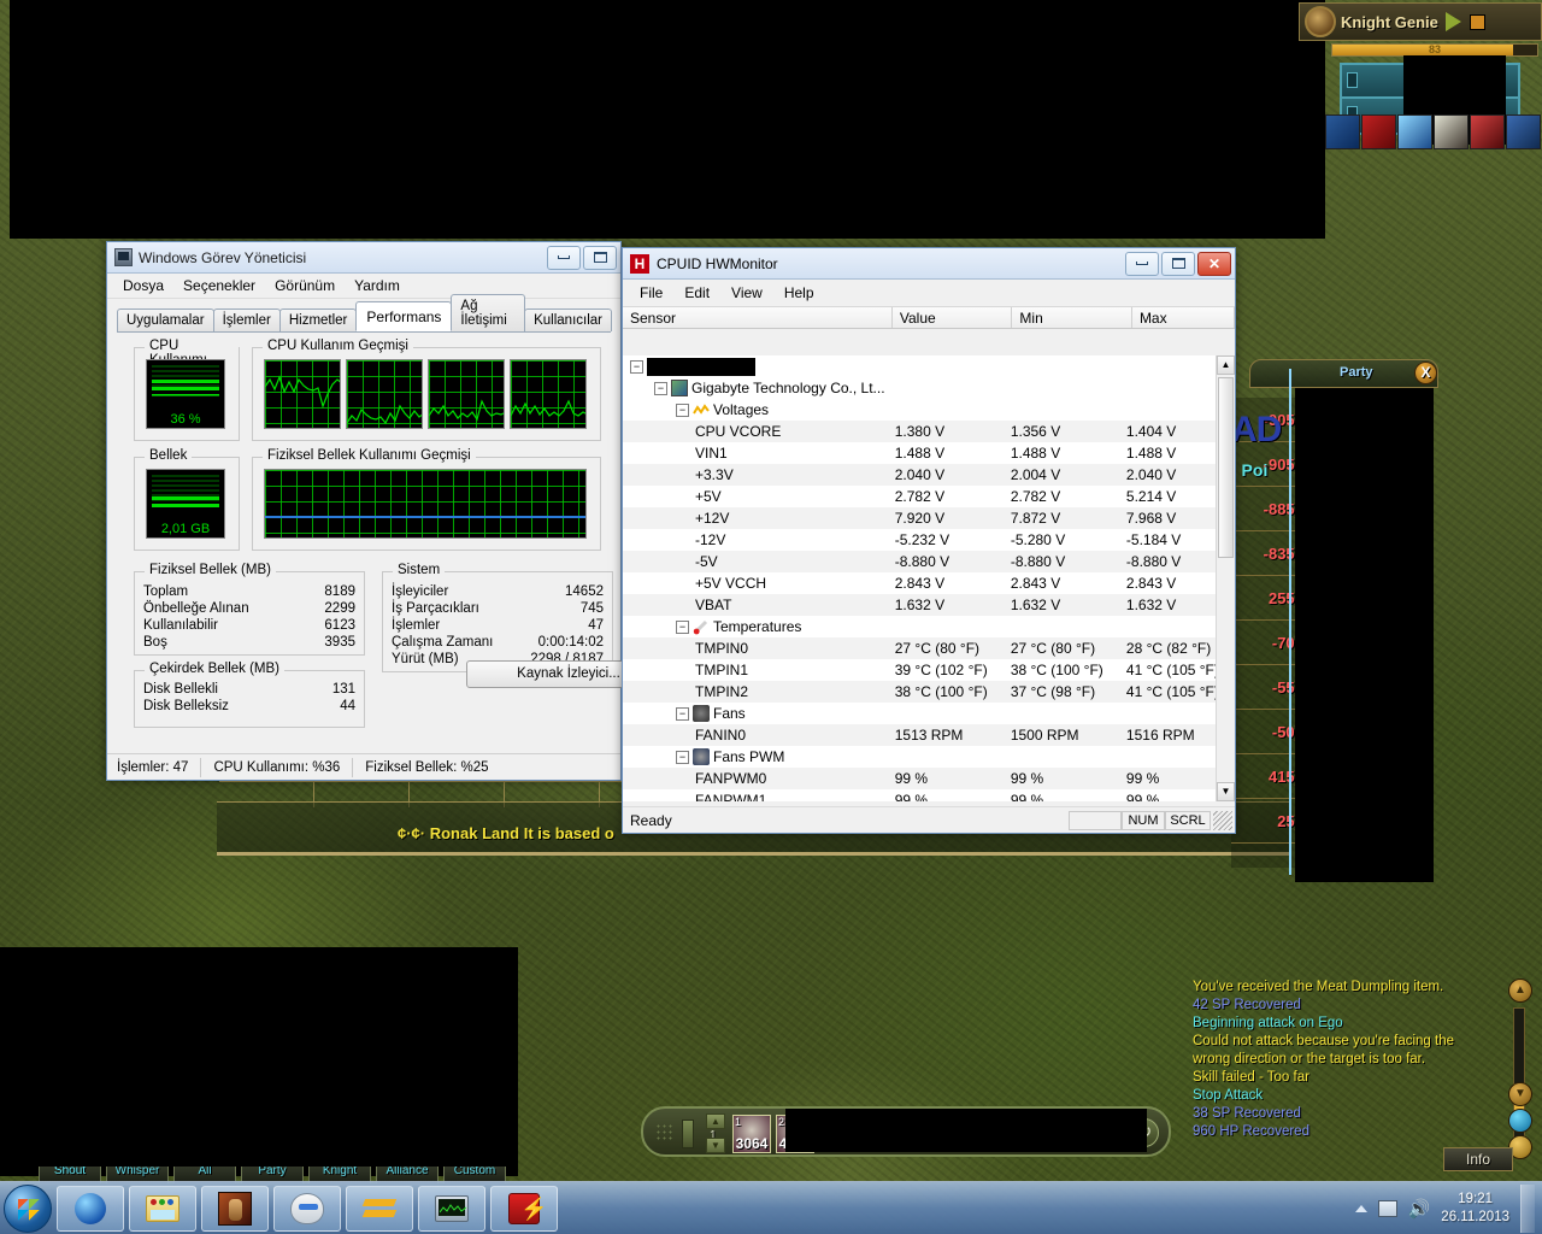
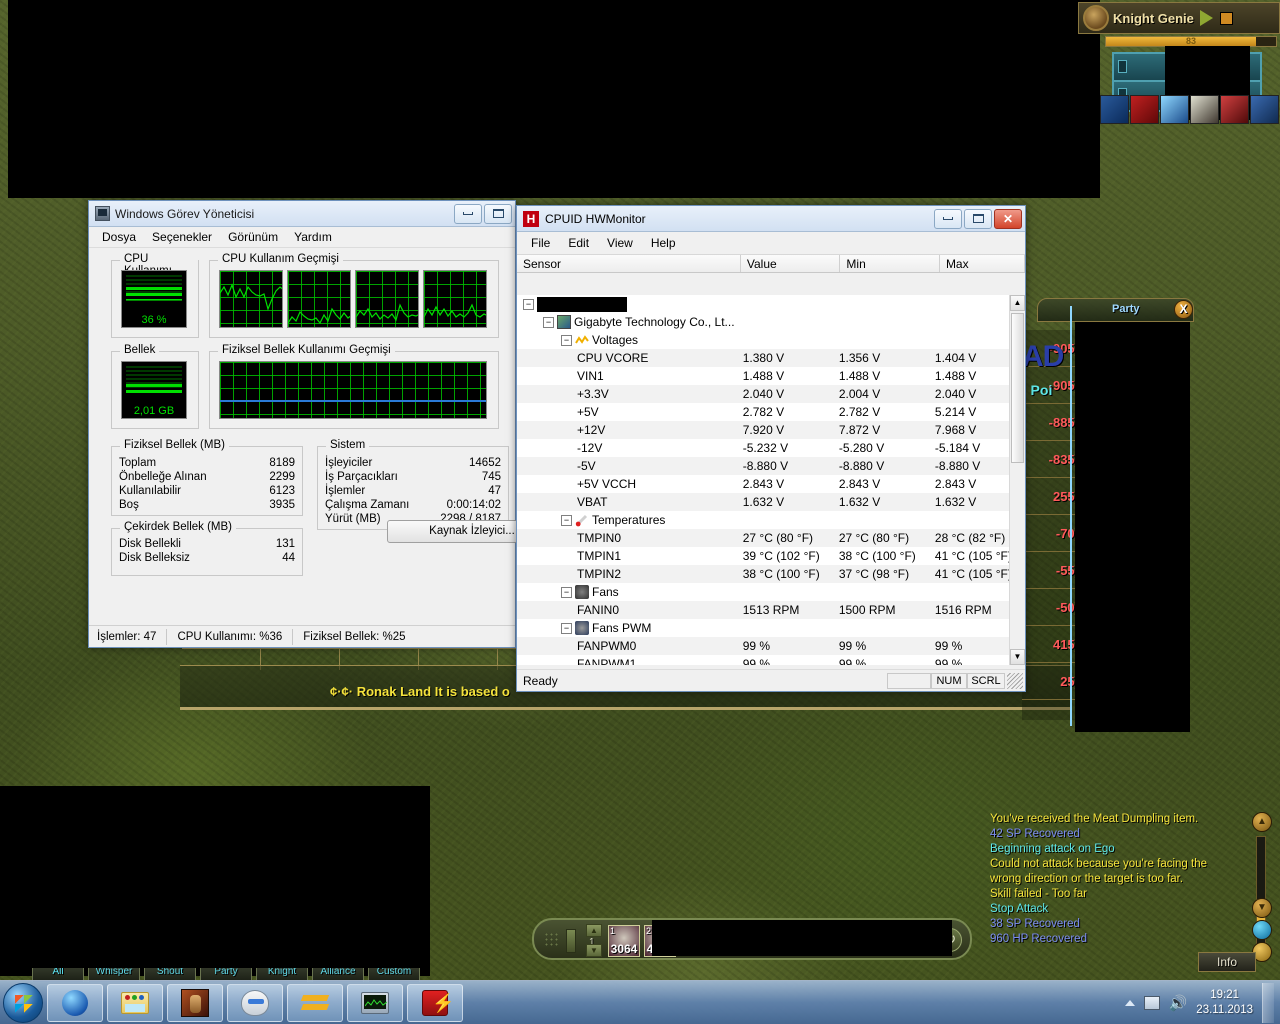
  Knight Genie
  83
  Party
  X
  AD
  Poi
  -905
  -905
  -885
  -835
  255
  -70
  -55
  -50
  415
  ¢·¢· Ronak Land It is based o
  You've received the Meat Dumpling item.
  42 SP Recovered
  Beginning attack on Ego
  Could not attack because you're facing the
  wrong direction or the target is too far.
  Skill failed - Too far
  Stop Attack
  38 SP Recovered
  960 HP Recovered
  ▲
  ▼
  Info
  ▲
  1
  ▼
  1
  3064
  2
- Shout
+ All
  Whisper
- All
+ Shout
  Party
  Knight
  Alliance
  Custom
  Windows Görev Yöneticisi
  Dosya
  Seçenekler
  Görünüm
  Yardım
- Uygulamalar
- İşlemler
- Hizmetler
- Performans
- Ağ İletişimi
- Kullanıcılar
  36 %
  CPU Kullanım Geçmişi
  Bellek
  2,01 GB
  Fiziksel Bellek Kullanımı Geçmişi
  Fiziksel Bellek (MB)
  Toplam	8189
  Önbelleğe Alınan	2299
  Kullanılabilir	6123
  Boş	3935
  Çekirdek Bellek (MB)
  Disk Bellekli	131
  Disk Belleksiz	44
  Sistem
  İşleyiciler	14652
  İş Parçacıkları	745
  İşlemler	47
  Çalışma Zamanı	0:00:14:02
  Yürüt (MB)	2298 / 8187
  Kaynak İzleyici...
  İşlemler: 47
  CPU Kullanımı: %36
  Fiziksel Bellek: %25
  H
  CPUID HWMonitor
  ✕
  File
  Edit
  View
  Help
  Sensor
  Value
  Min
  Max
  −
  −
  Gigabyte Technology Co., Lt...
  −
  Voltages
  CPU VCORE
  1.380 V
  1.356 V
  1.404 V
  VIN1
  1.488 V
  1.488 V
  1.488 V
  +3.3V
  2.040 V
  2.004 V
  2.040 V
  +5V
  2.782 V
  2.782 V
  5.214 V
  +12V
  7.920 V
  7.872 V
  7.968 V
  -12V
  -5.232 V
  -5.280 V
  -5.184 V
  -5V
  -8.880 V
  -8.880 V
  -8.880 V
  +5V VCCH
  2.843 V
  2.843 V
  2.843 V
  VBAT
  1.632 V
  1.632 V
  1.632 V
  −
  Temperatures
  TMPIN0
  27 °C (80 °F)
  27 °C (80 °F)
  28 °C (82 °F)
  TMPIN1
  39 °C (102 °F)
  38 °C (100 °F)
  41 °C (105 °F
  TMPIN2
  38 °C (100 °F)
  37 °C (98 °F)
  41 °C (105 °F
  −
  Fans
  FANIN0
  1513 RPM
  1500 RPM
  1516 RPM
  −
  Fans PWM
  FANPWM0
  99 %
  99 %
  99 %
  FANPWM1
  99 %
  99 %
  99 %
  ▲
  ▼
  Ready
  NUM
  SCRL
  ⚡
  🔊
  19:21
- 26.11.2013
+ 23.11.2013
